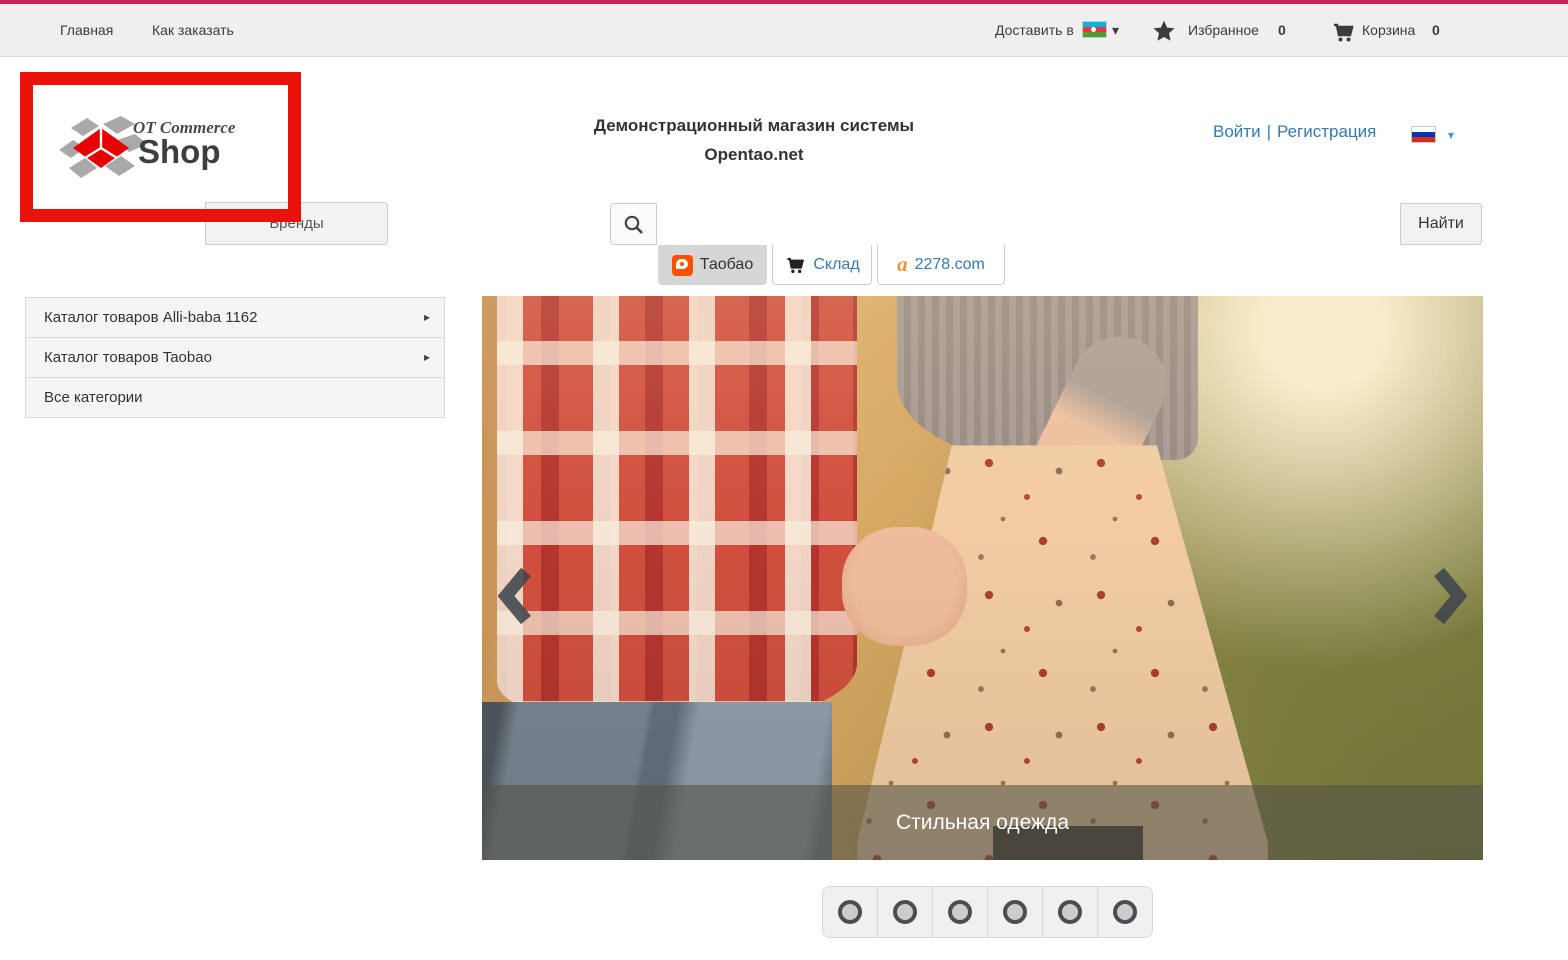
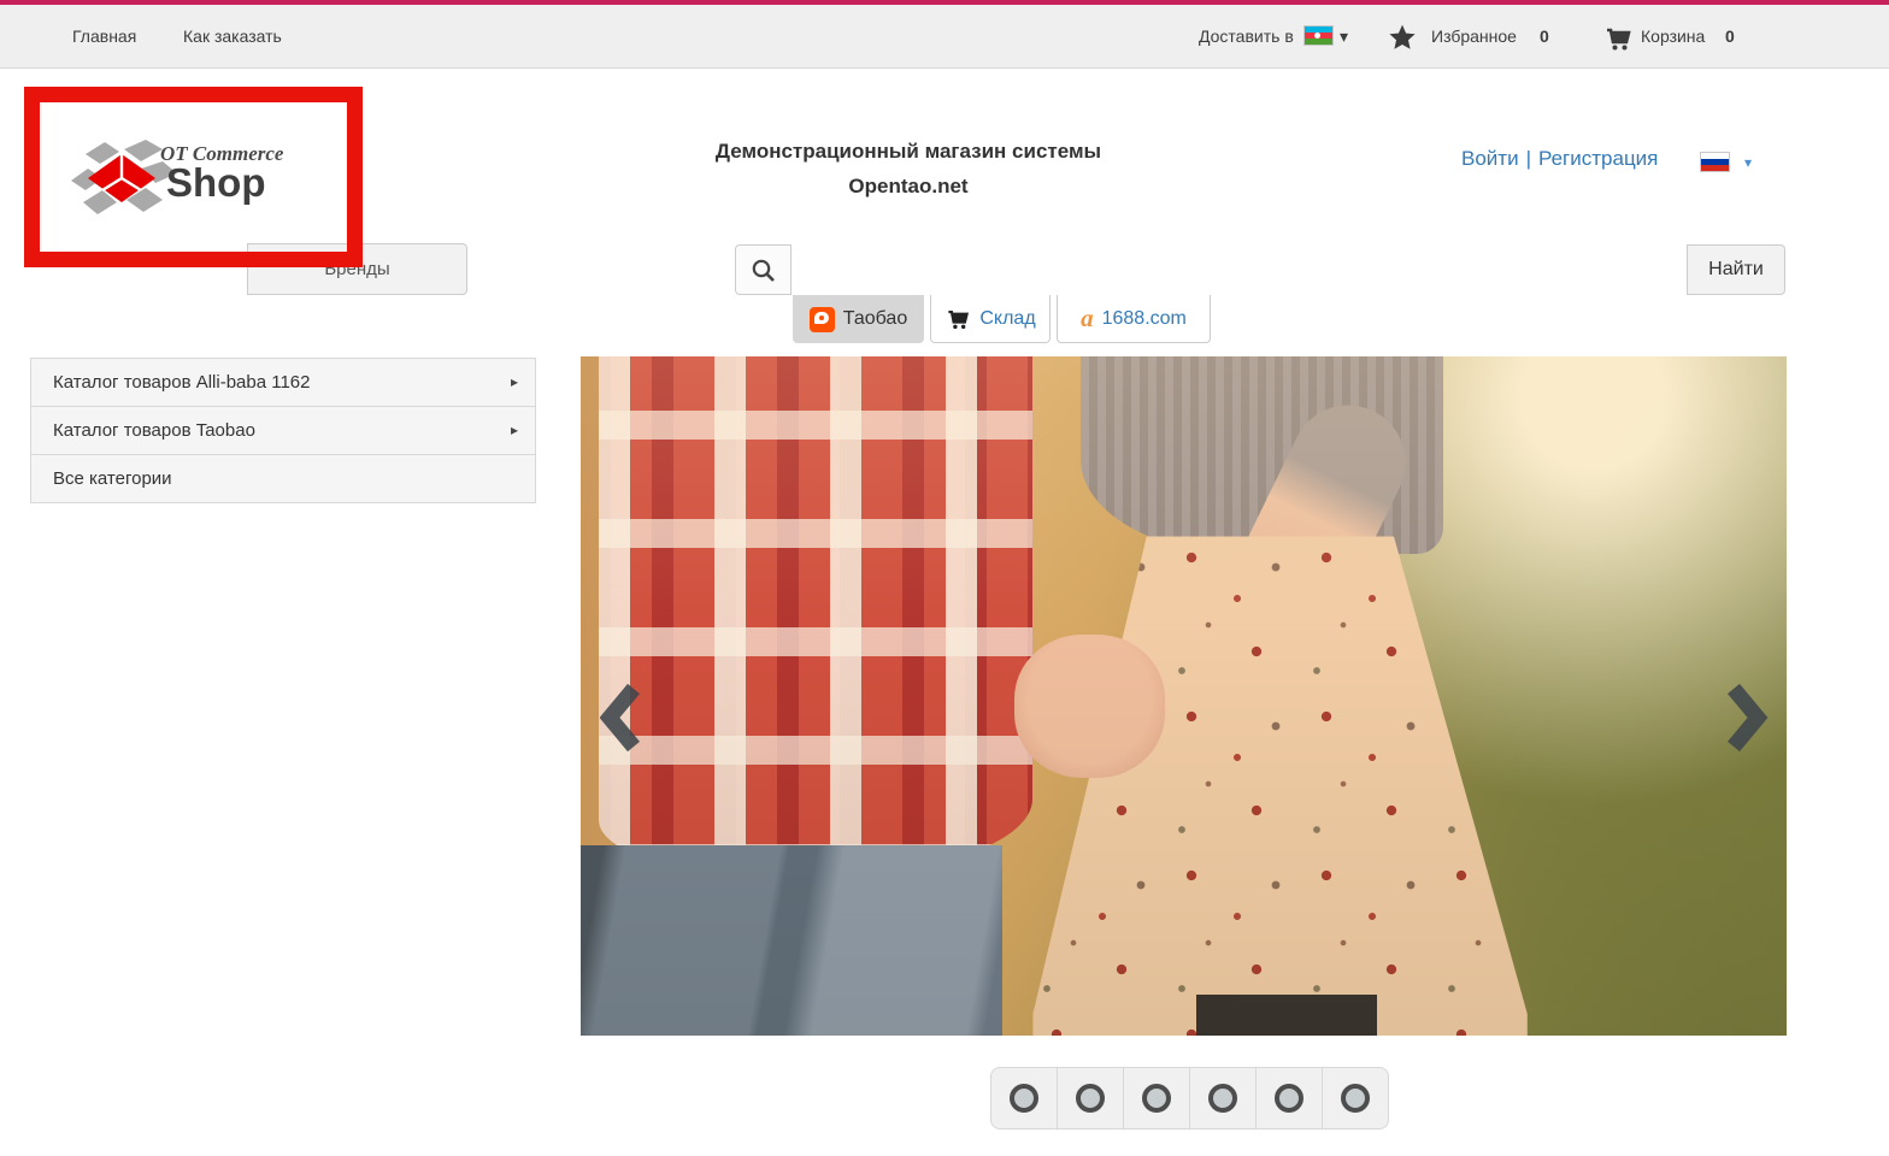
  Главная
  Как заказать
  Доставить в
  ▾
  Избранное
  0
  Корзина
  0
  OT Commerce
  Shop
  Демонстрационный магазин системы
  Opentao.net
  Войти | Регистрация
  ▾
  Бренды
  Найти
  Таобао
  Склад
  a
- 2278.com
+ 1688.com
  Каталог товаров Alli-baba 1162
  ▸
  Каталог товаров Taobao
  ▸
  Все категории
- Стильная одежда
